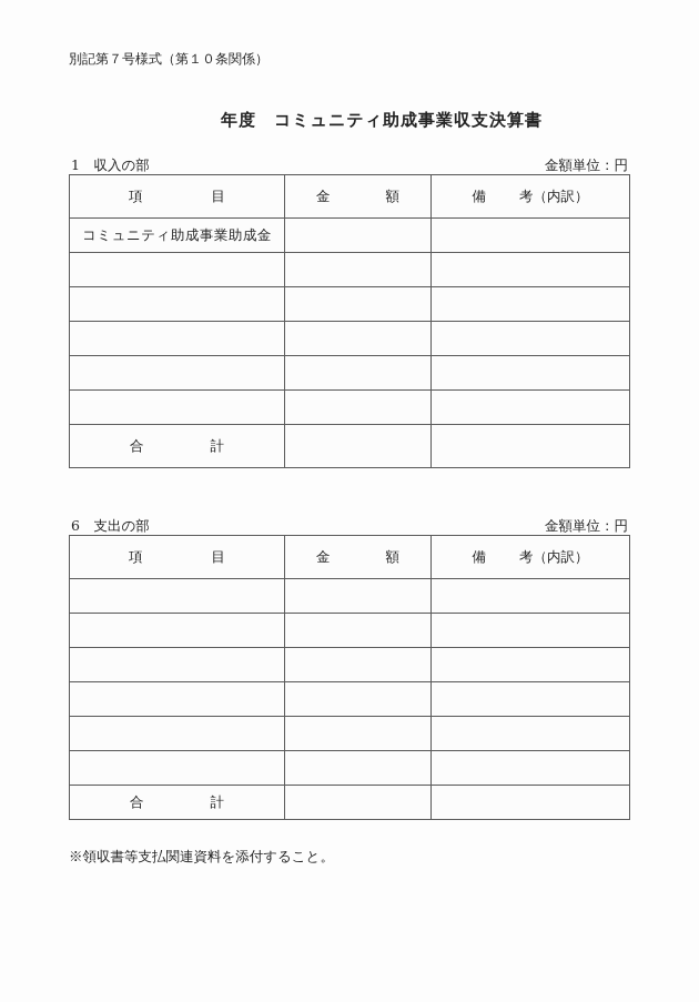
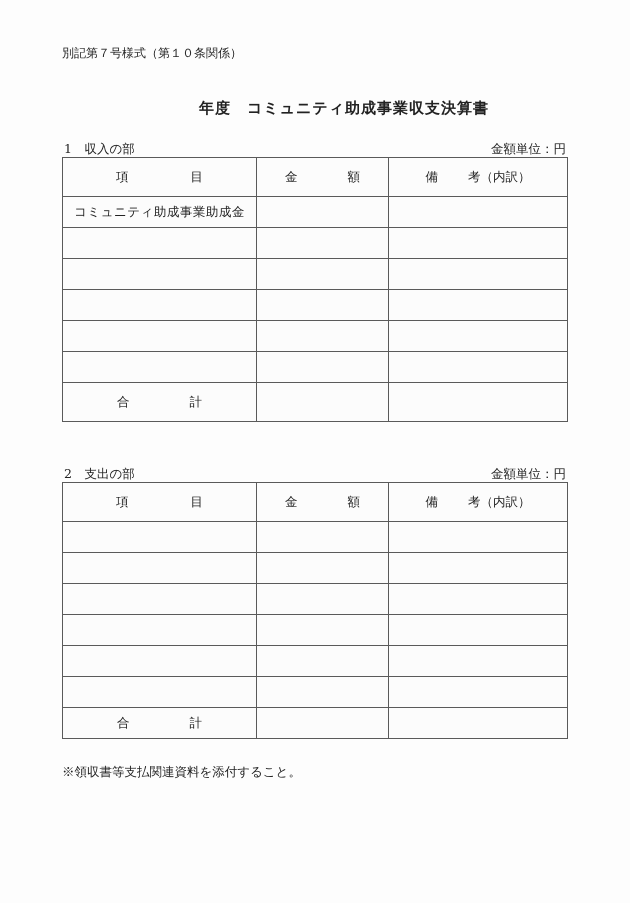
  別記第７号様式（第１０条関係）
  年度 コミュニティ助成事業収支決算書
  1 収入の部
  金額単位：円
  項 目	金 額	備 考（内訳）
  コミュニティ助成事業助成金
  合 計
- 6 支出の部
+ 2 支出の部
  金額単位：円
  項 目	金 額	備 考（内訳）
  合 計
  ※領収書等支払関連資料を添付すること。
